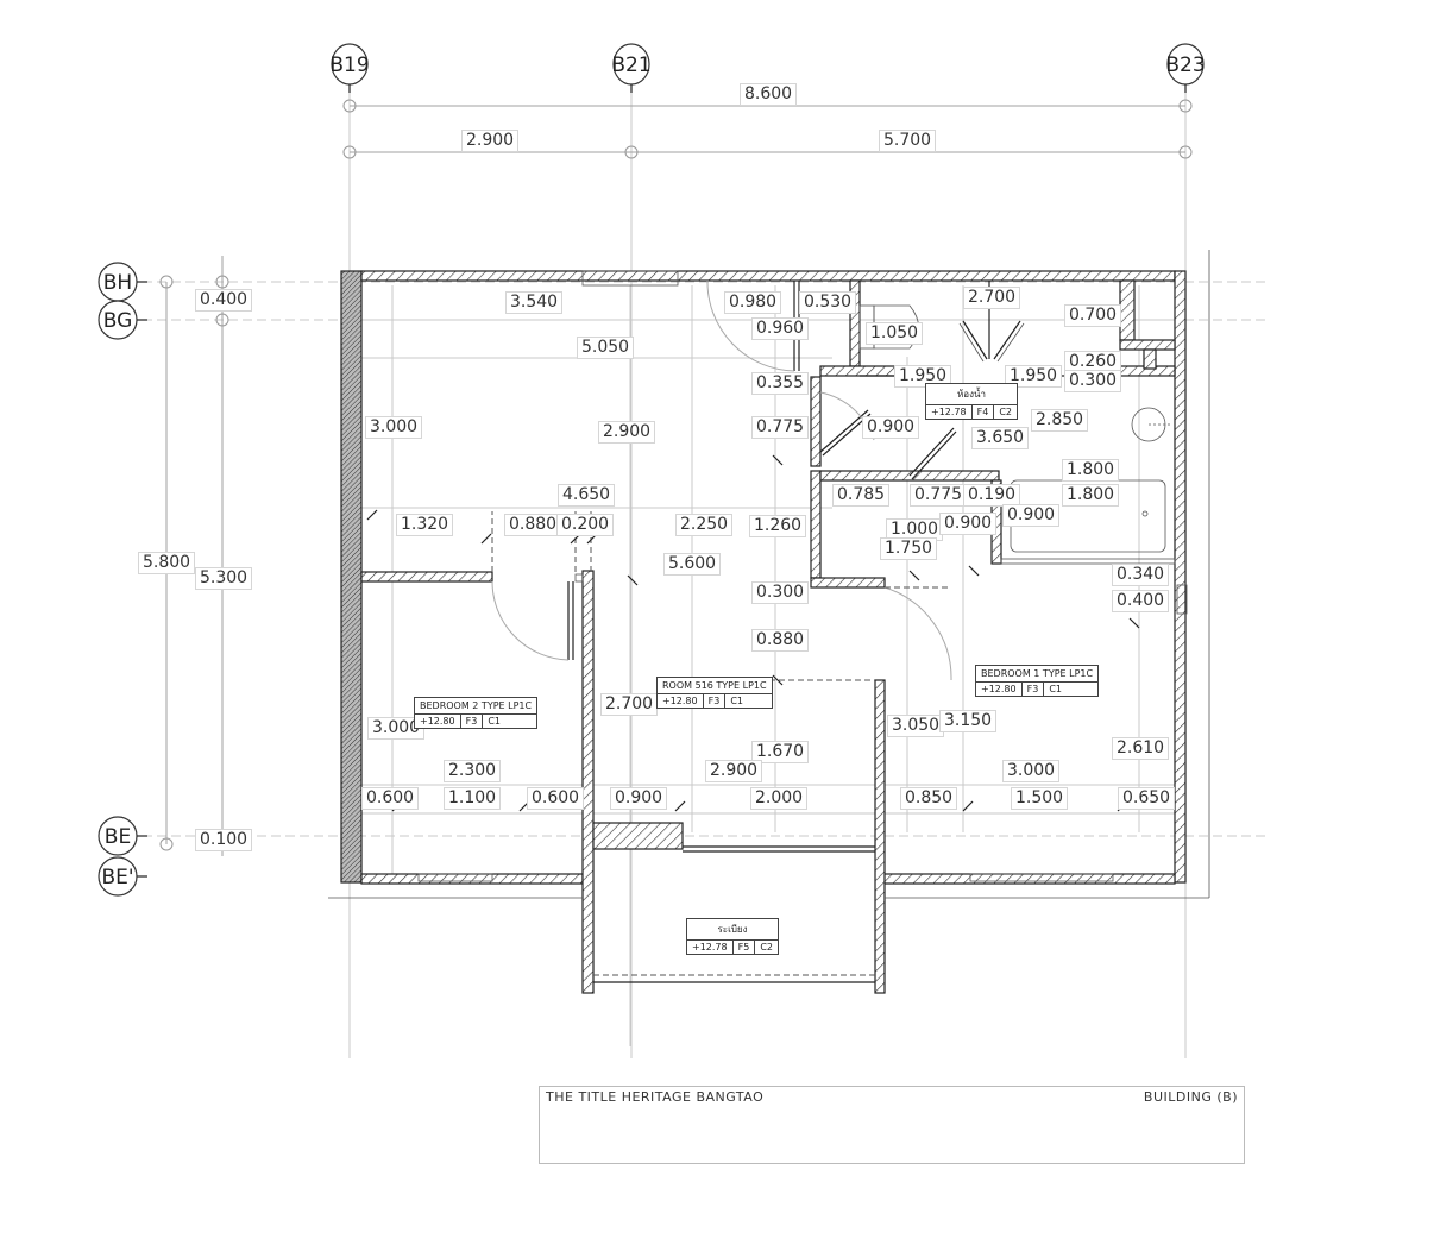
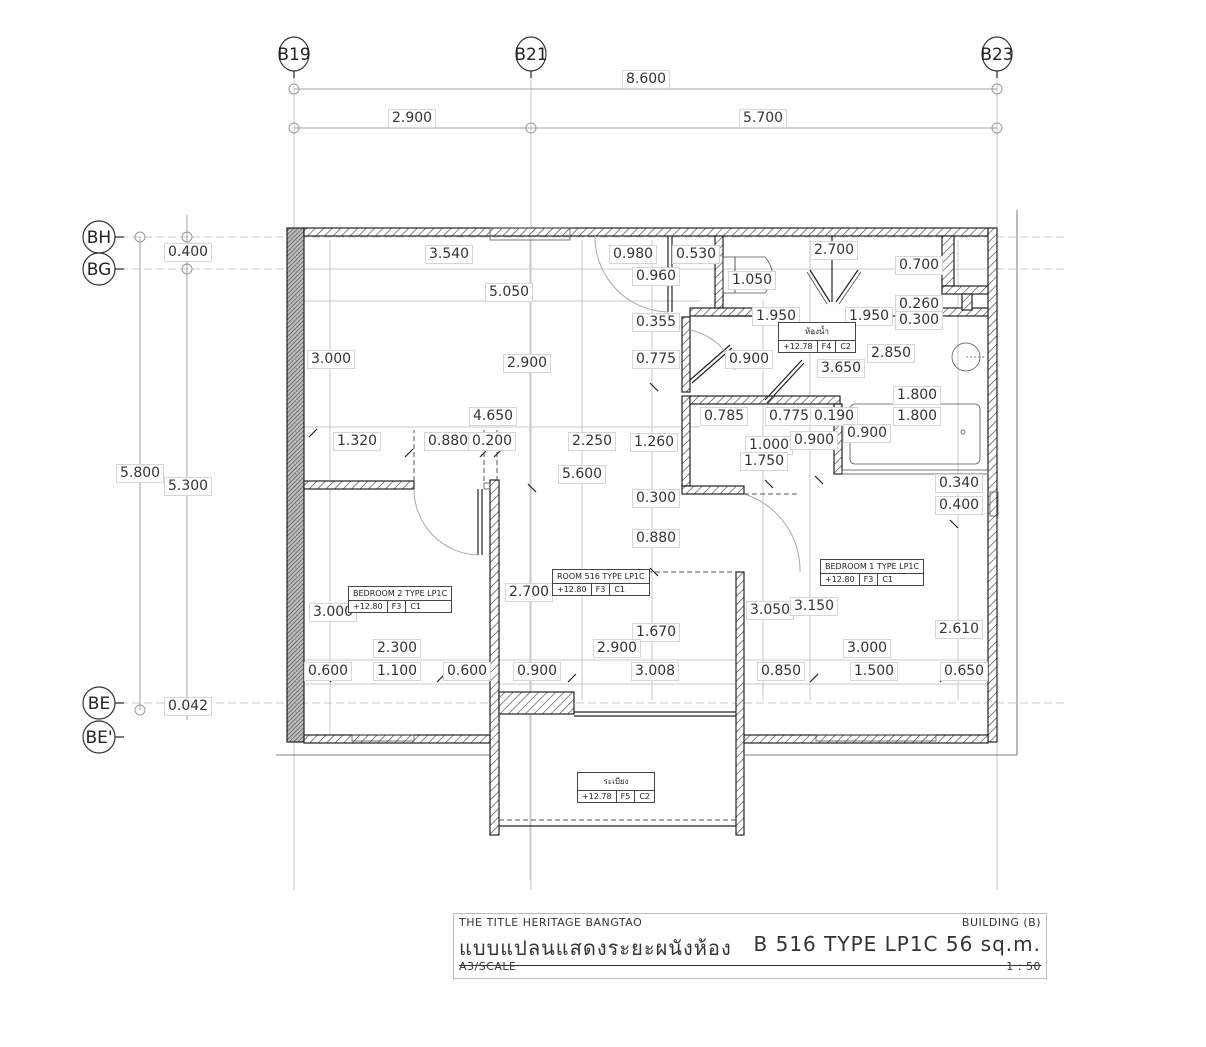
  B19
  B21
  B23
  BH
  BG
  BE
  BE'
  8.600
  2.900
  5.700
  0.400
  5.800
  5.300
- 0.100
+ 0.042
  3.540
  5.050
  3.000
  2.900
  4.650
  1.320
  0.880
  0.200
  2.250
  1.260
  5.600
  0.980
  0.530
  0.960
  1.050
  2.700
  0.700
  0.260
  0.300
  0.355
  1.950
  1.950
  0.775
  0.900
  2.850
  3.650
  1.800
  1.800
  0.785
  0.775
  0.190
  1.000
  0.900
  0.900
  1.750
  0.300
  0.340
  0.400
  0.880
  2.700
  3.00
  3.050
  3.150
  2.610
  1.670
  2.300
  2.900
  3.000
  0.600
  1.100
  0.600
  0.900
- 2.000
+ 3.008
  0.850
  1.500
  0.650
  ห้องน้ำ
  +12.78
  F4
  C2
  BEDROOM 2 TYPE LP1C
  +12.80
  F3
  C1
  ROOM 516 TYPE LP1C
  +12.80
  F3
  C1
  BEDROOM 1 TYPE LP1C
  +12.80
  F3
  C1
  ระเบียง
  +12.78
  F5
  C2
  THE TITLE HERITAGE BANGTAO
  BUILDING (B)
+ แบบแปลนแสดงระยะผนังห้อง
+ B 516 TYPE LP1C 56 sq.m.
+ A3/SCALE
+ 1 : 50
